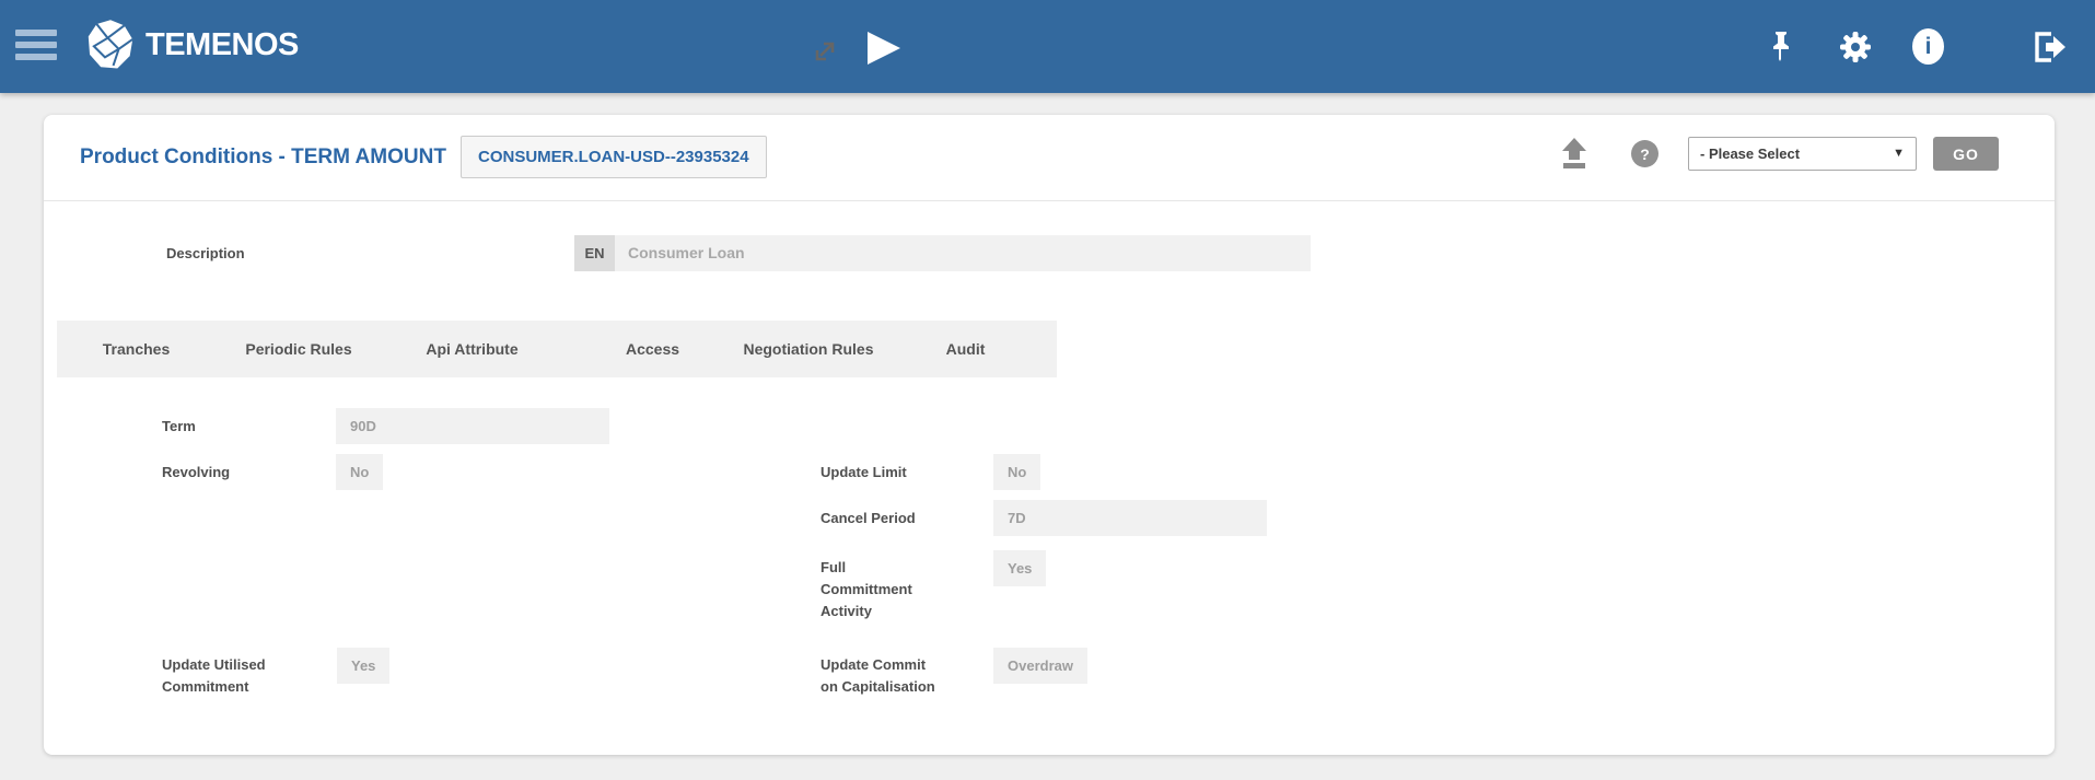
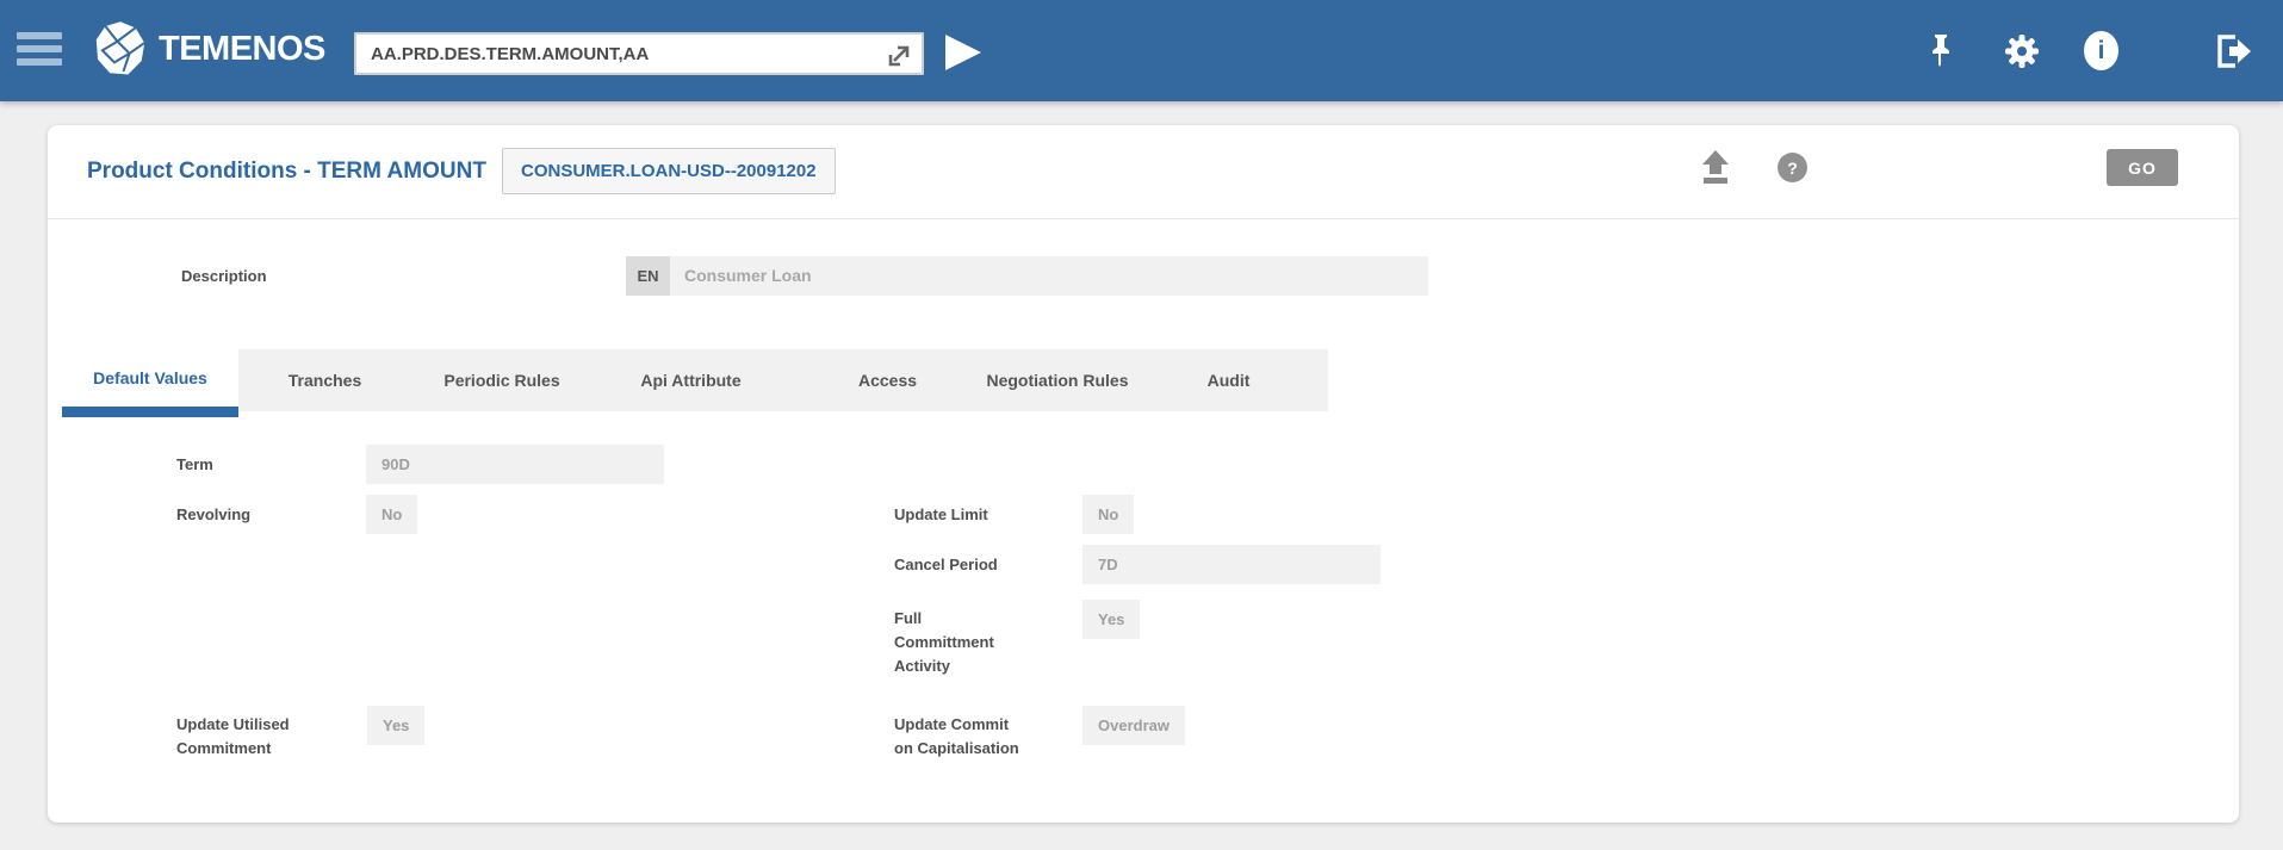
  TEMENOS
+ AA.PRD.DES.TERM.AMOUNT,AA
  i
  Product Conditions - TERM AMOUNT
- CONSUMER.LOAN-USD--23935324
+ CONSUMER.LOAN-USD--20091202
  ?
- - Please Select
- ▼
  GO
  Description
  EN
  Consumer Loan
+ Default Values
  Tranches
  Periodic Rules
  Api Attribute
  Access
  Negotiation Rules
  Audit
  Term
  90D
  Revolving
  No
  Update Limit
  No
  Cancel Period
  7D
  Full Committment Activity
  Yes
  Update Utilised Commitment
  Yes
  Update Commit on Capitalisation
  Overdraw
